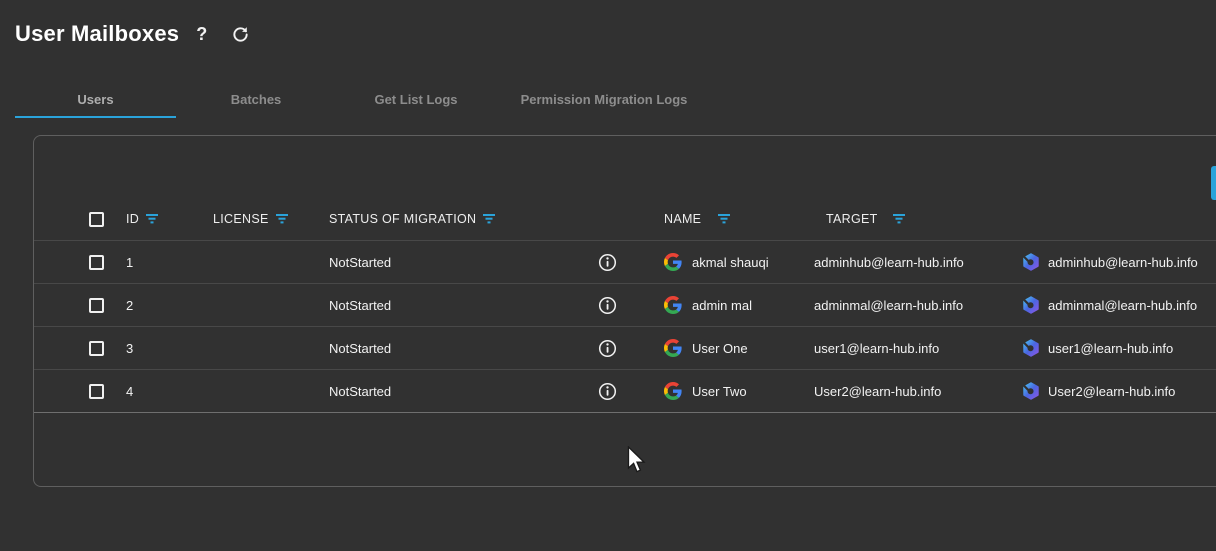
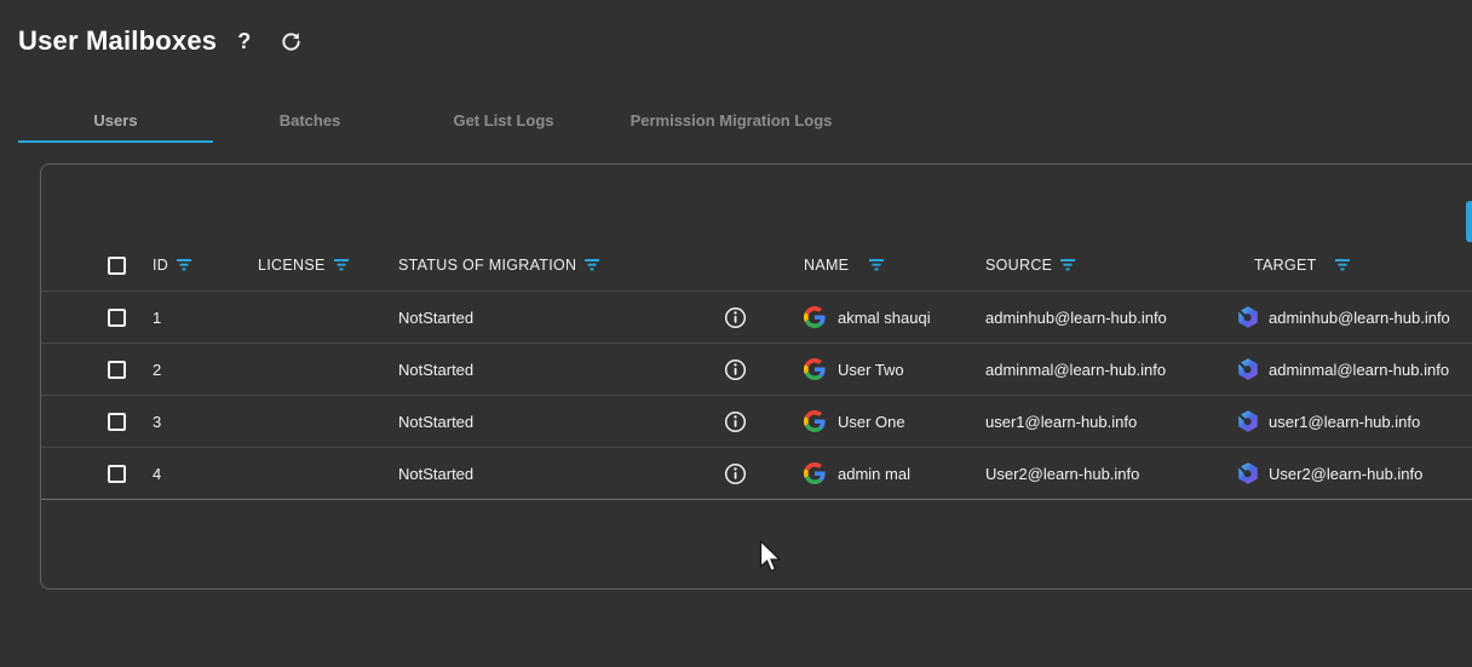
  User Mailboxes
  ?
  Users
  Batches
  Get List Logs
  Permission Migration Logs
  ID
  LICENSE
  STATUS OF MIGRATION
  NAME
+ SOURCE
  TARGET
  1
  NotStarted
  akmal shauqi
  adminhub@learn-hub.info
  adminhub@learn-hub.info
  2
  NotStarted
- admin mal
+ User Two
  adminmal@learn-hub.info
  adminmal@learn-hub.info
  3
  NotStarted
  User One
  user1@learn-hub.info
  user1@learn-hub.info
  4
  NotStarted
- User Two
+ admin mal
  User2@learn-hub.info
  User2@learn-hub.info
